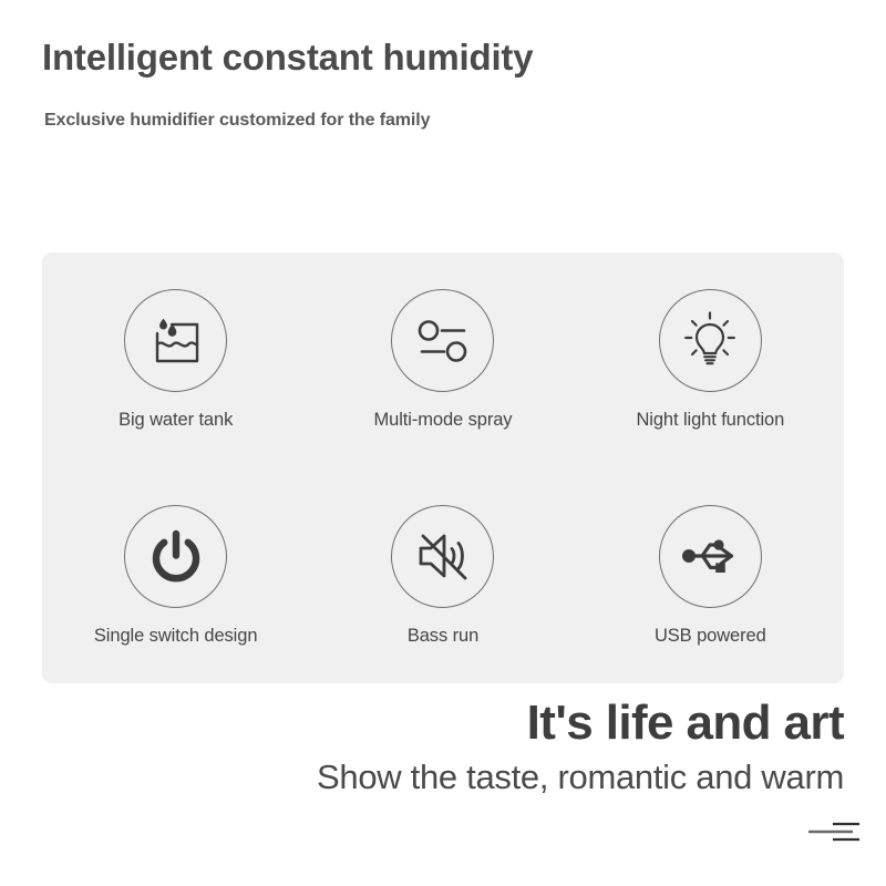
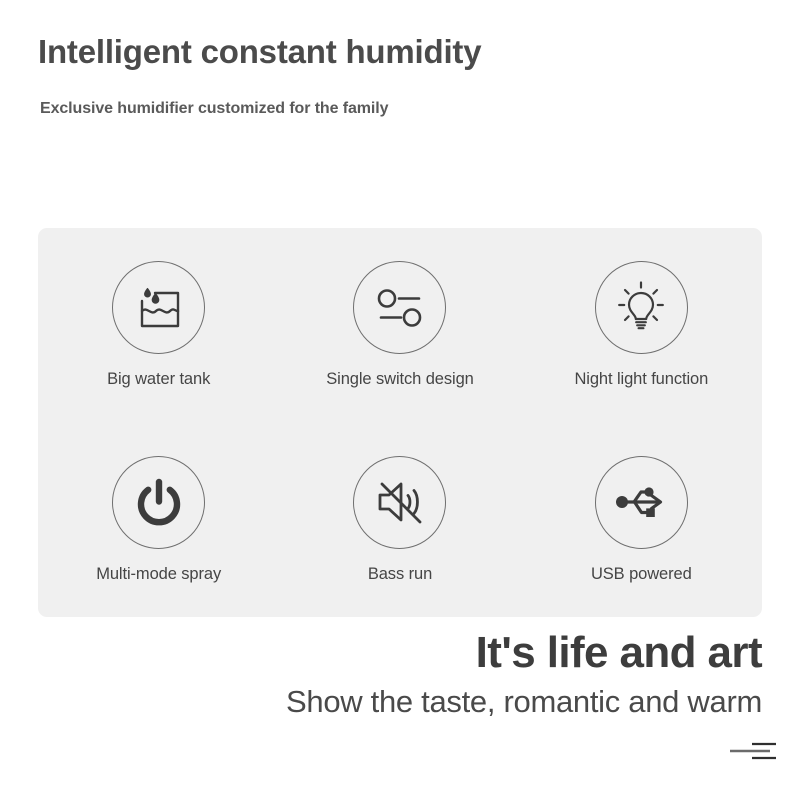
  Intelligent constant humidity
  Exclusive humidifier customized for the family
  Big water tank
- Multi-mode spray
+ Single switch design
  Night light function
- Single switch design
+ Multi-mode spray
  Bass run
  USB powered
  It's life and art
  Show the taste, romantic and warm
